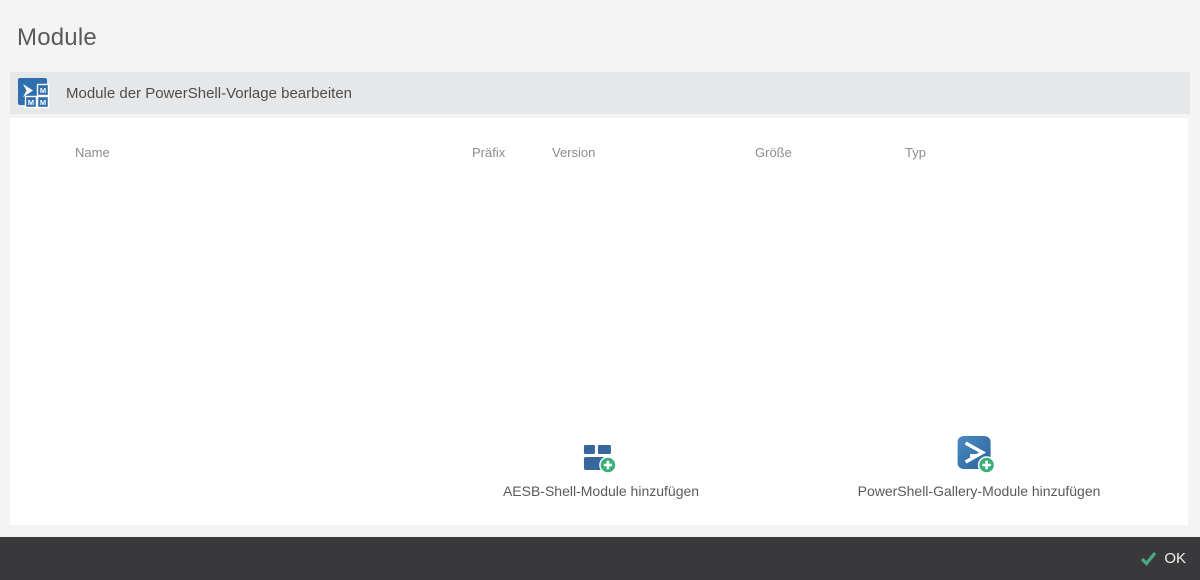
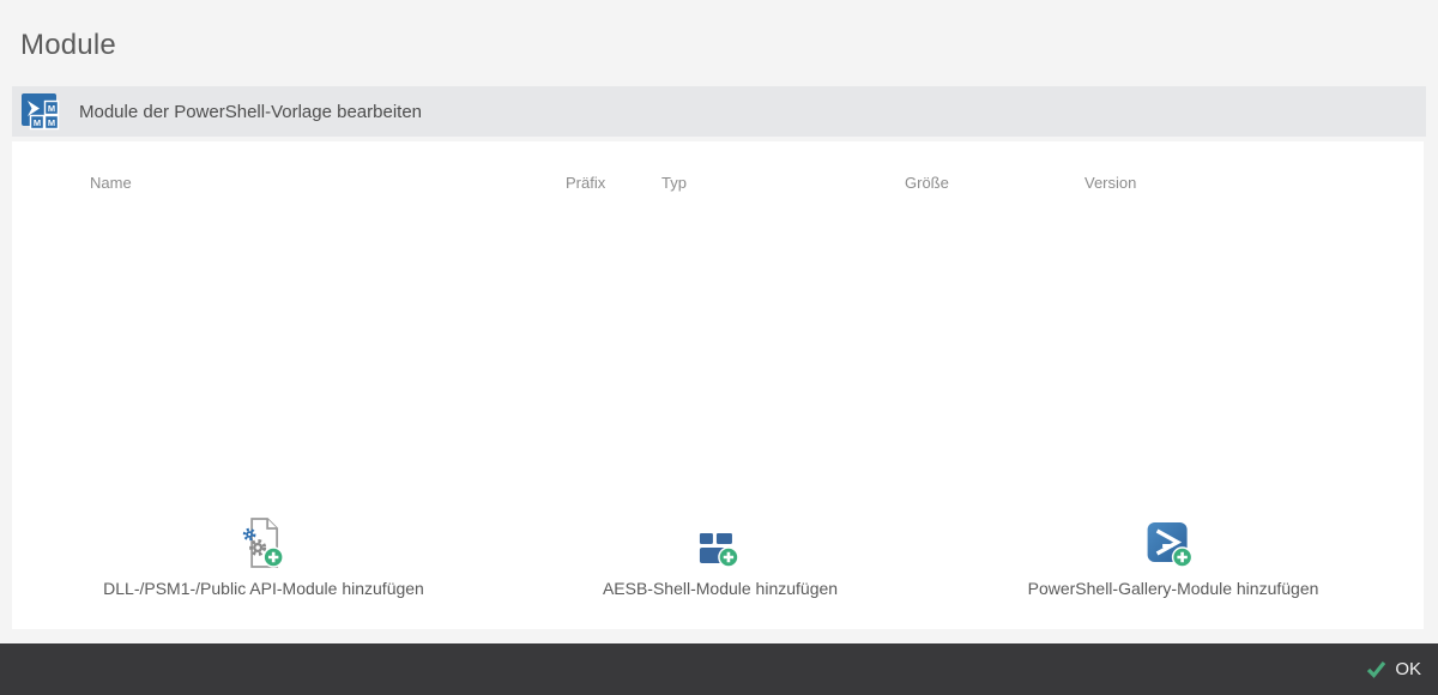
  Module
  M
  M
  M
  Module der PowerShell-Vorlage bearbeiten
  Name
  Präfix
- Version
+ Typ
  Größe
- Typ
+ Version
+ DLL-/PSM1-/Public API-Module hinzufügen
  AESB-Shell-Module hinzufügen
  PowerShell-Gallery-Module hinzufügen
  OK
